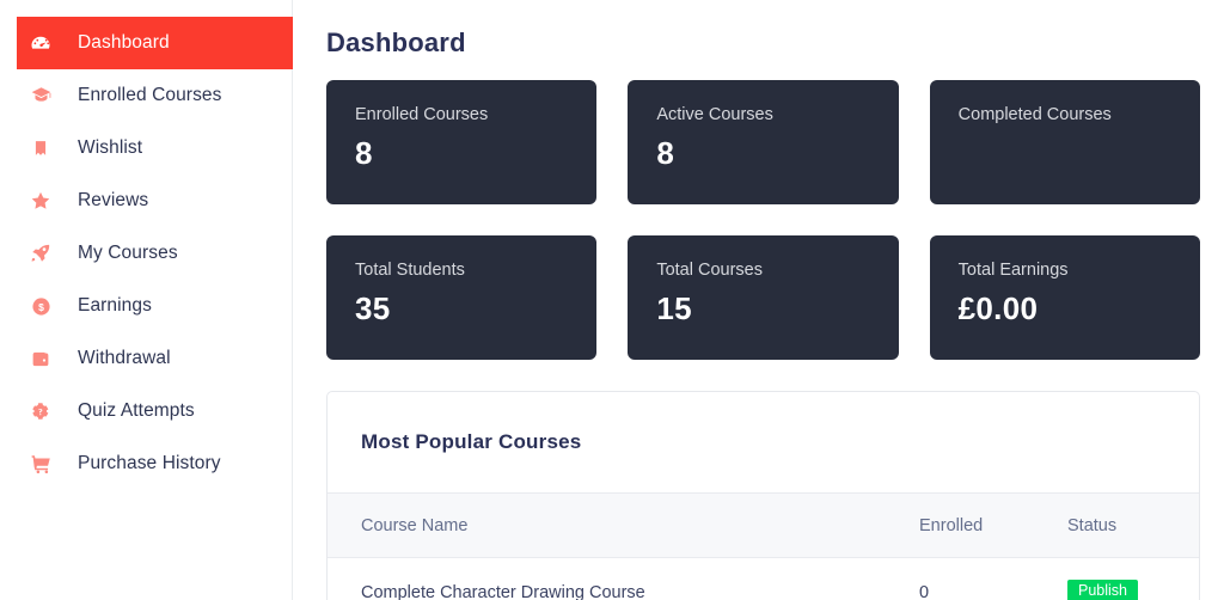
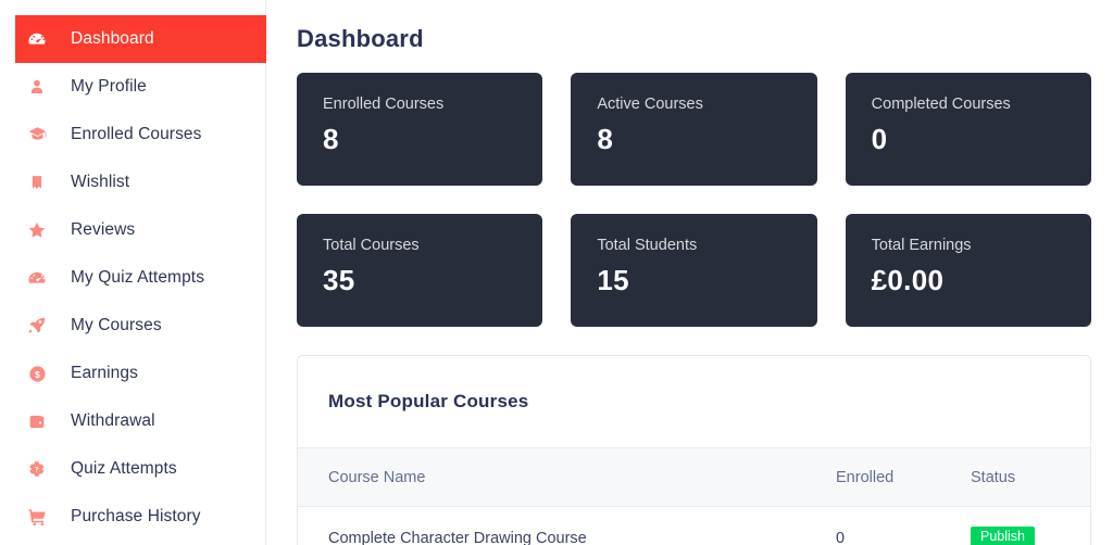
  Dashboard
+ My Profile
  Enrolled Courses
  Wishlist
  Reviews
+ My Quiz Attempts
  My Courses
  $
  Earnings
  Withdrawal
  Quiz Attempts
  Purchase History
  Dashboard
  Enrolled Courses
  8
  Active Courses
  8
  Completed Courses
+ 0
- Total Students
+ Total Courses
  35
- Total Courses
+ Total Students
  15
  Total Earnings
  £0.00
  Most Popular Courses
  Course Name	Enrolled	Status
  Complete Character Drawing Course	0	Publish
